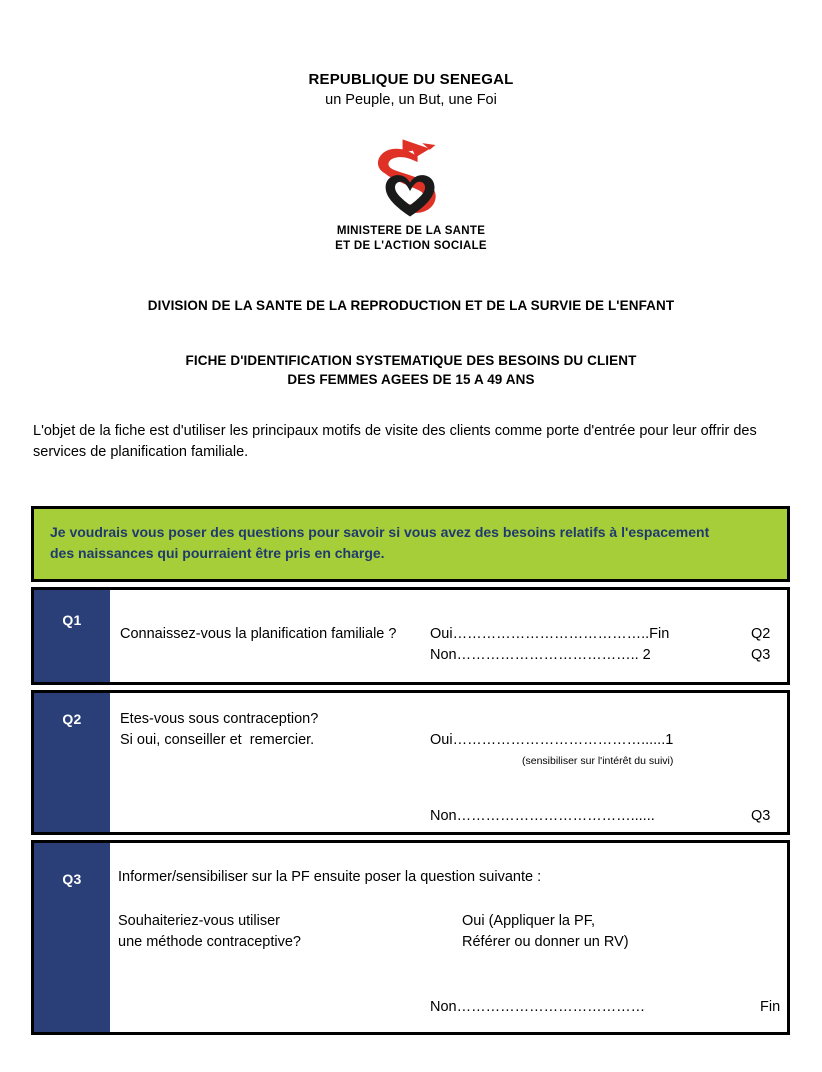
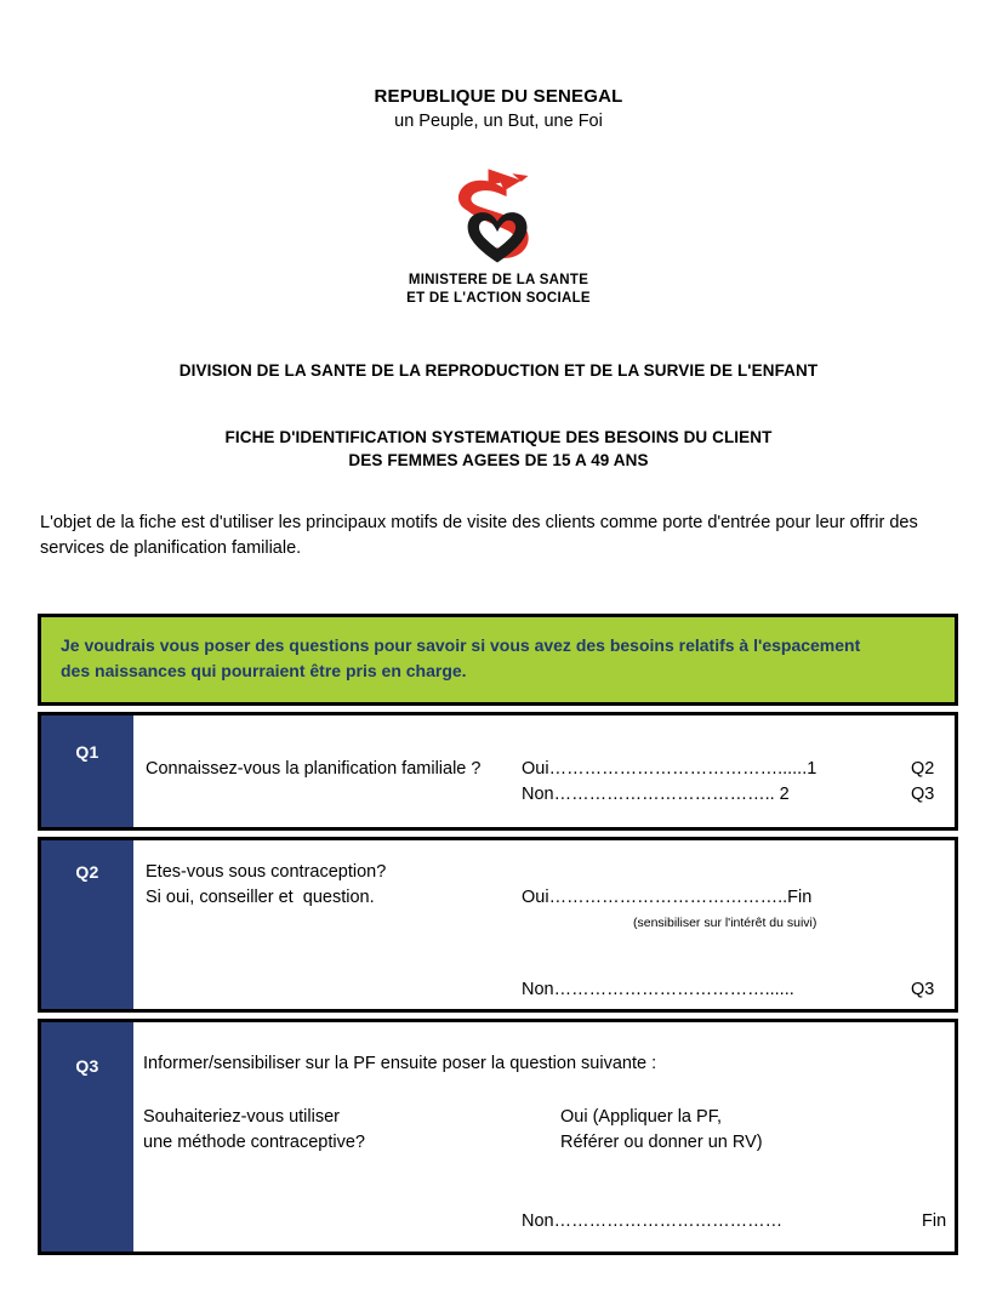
  REPUBLIQUE DU SENEGAL
  un Peuple, un But, une Foi
  MINISTERE DE LA SANTE
  ET DE L'ACTION SOCIALE
  DIVISION DE LA SANTE DE LA REPRODUCTION ET DE LA SURVIE DE L'ENFANT
  FICHE D'IDENTIFICATION SYSTEMATIQUE DES BESOINS DU CLIENT
  DES FEMMES AGEES DE 15 A 49 ANS
  L'objet de la fiche est d'utiliser les principaux motifs de visite des clients comme porte d'entrée pour leur offrir des services de planification familiale.
  Je voudrais vous poser des questions pour savoir si vous avez des besoins relatifs à l'espacement
  des naissances qui pourraient être pris en charge.
  Q1
  Connaissez-vous la planification familiale ?
- Oui…………………………………..Fin
+ Oui…………………………………......1
  Q2
  Non……………………………….. 2
  Q3
  Q2
  Etes-vous sous contraception?
- Si oui, conseiller et remercier.
+ Si oui, conseiller et question.
- Oui…………………………………......1
+ Oui…………………………………..Fin
  (sensibiliser sur l'intérêt du suivi)
  Non………………………………......
  Q3
  Q3
  Informer/sensibiliser sur la PF ensuite poser la question suivante :
  Souhaiteriez-vous utiliser
  une méthode contraceptive?
  Oui (Appliquer la PF,
  Référer ou donner un RV)
  Non…………………………………
  Fin
